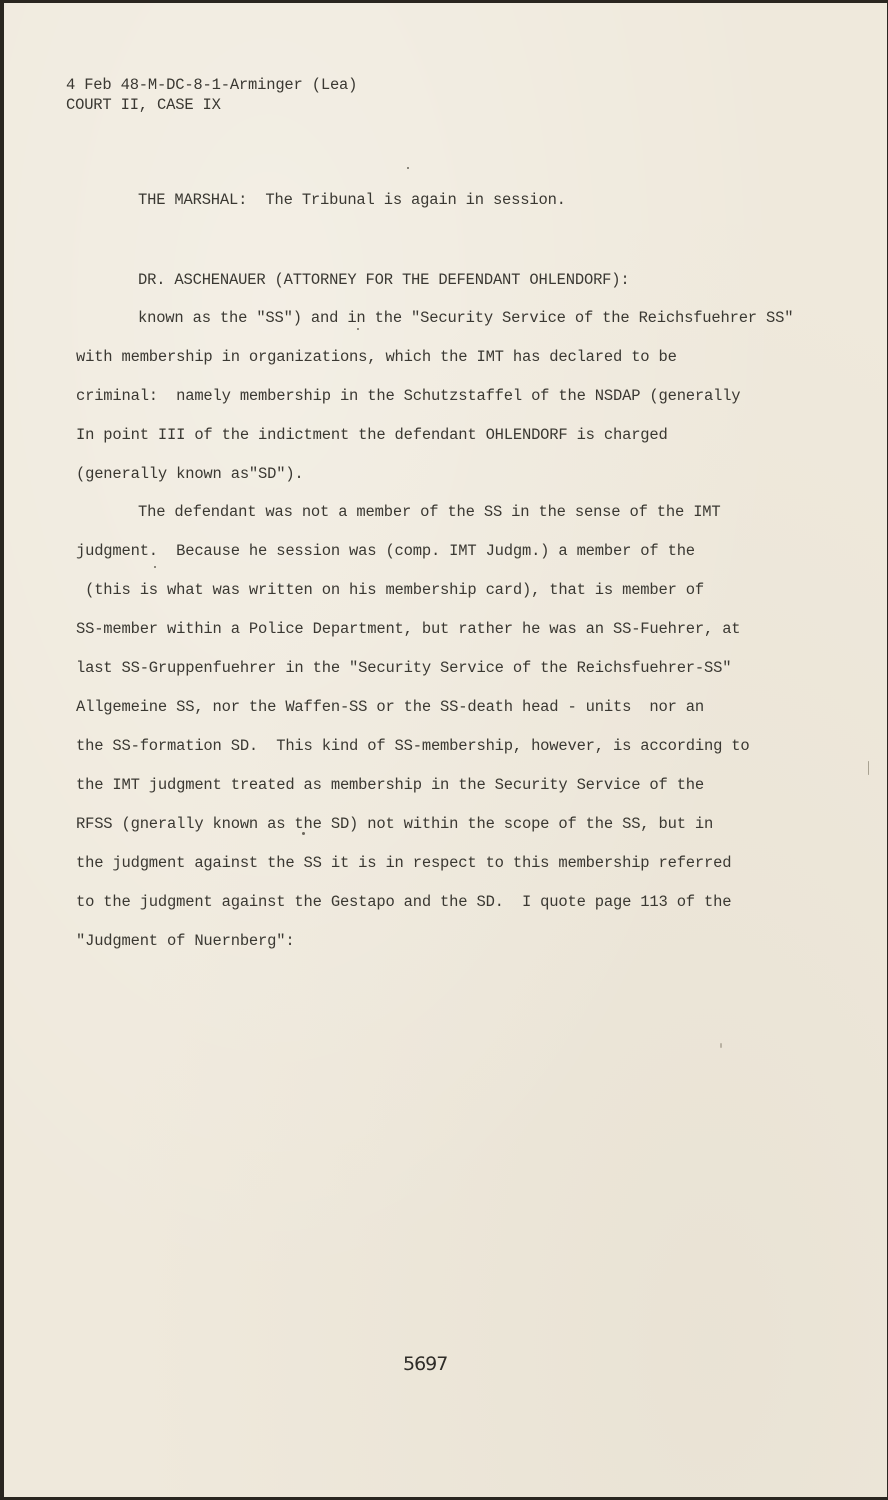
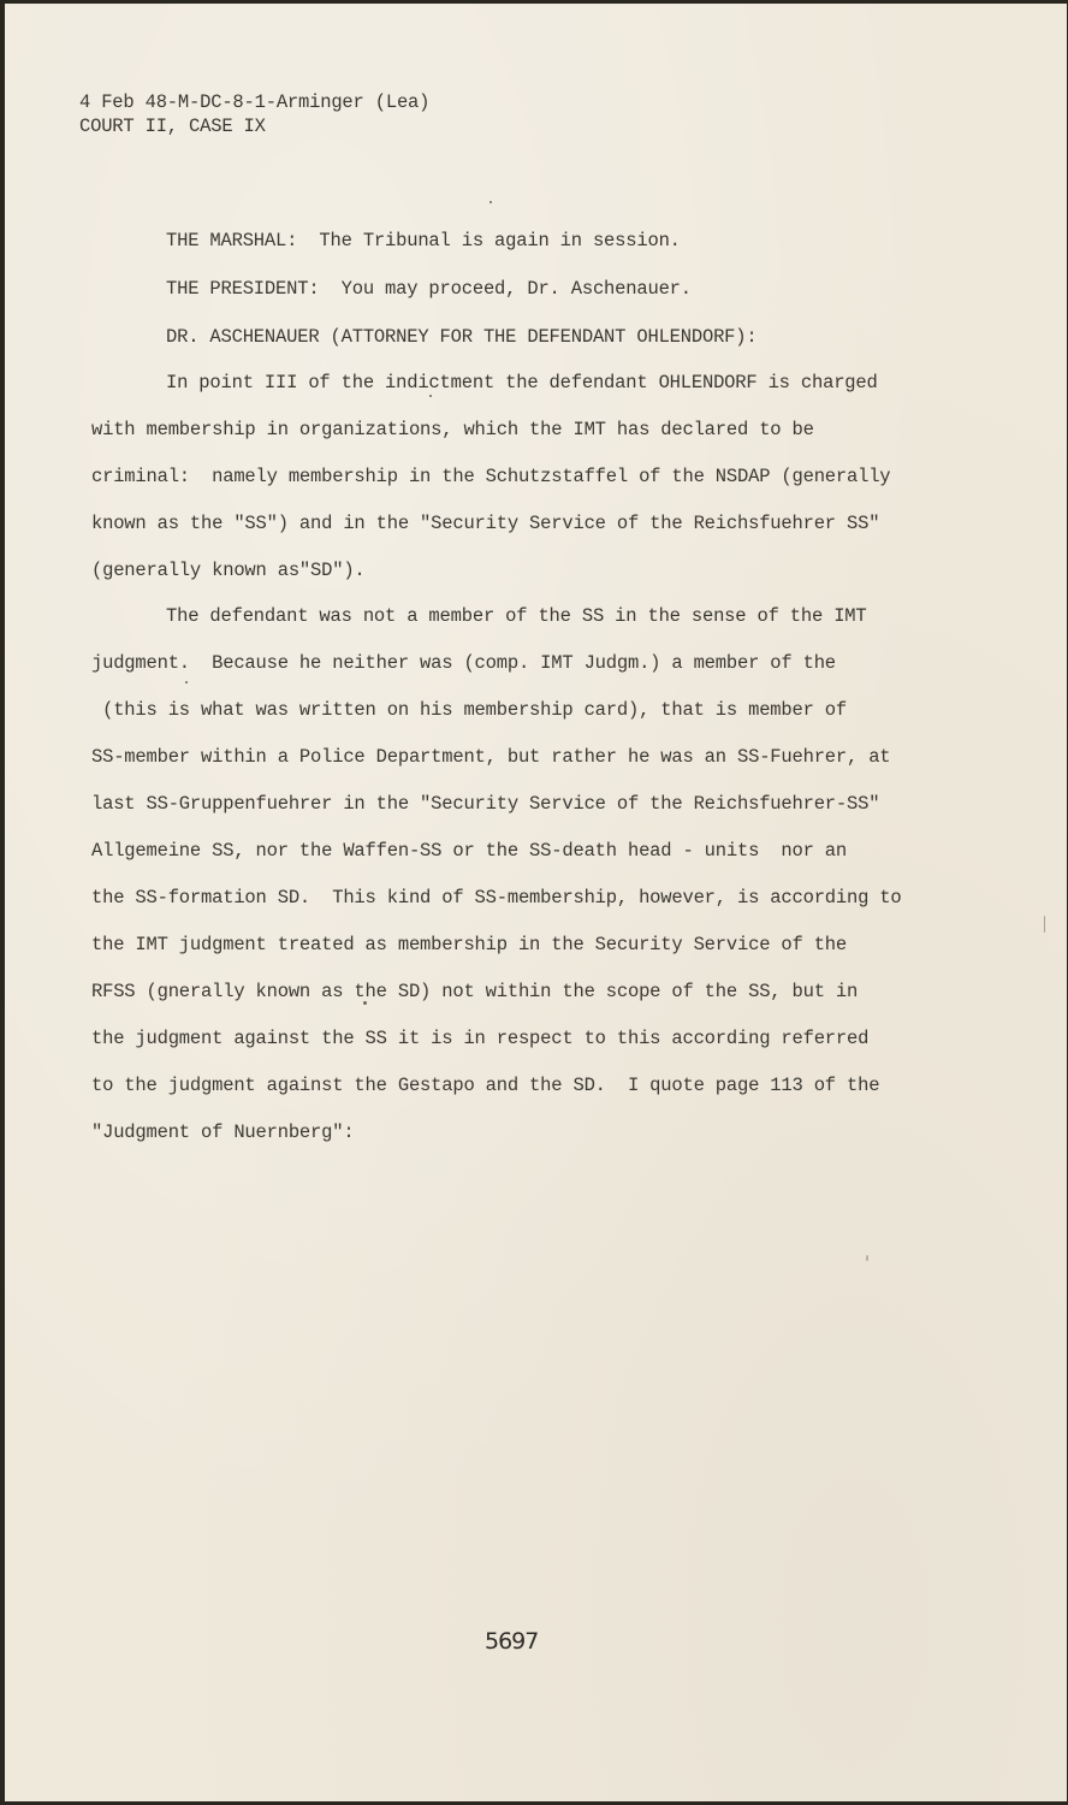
  4 Feb 48-M-DC-8-1-Arminger (Lea)
  COURT II, CASE IX
  THE MARSHAL: The Tribunal is again in session.
+ THE PRESIDENT: You may proceed, Dr. Aschenauer.
  DR. ASCHENAUER (ATTORNEY FOR THE DEFENDANT OHLENDORF):
- known as the "SS") and in the "Security Service of the Reichsfuehrer SS"
+ In point III of the indictment the defendant OHLENDORF is charged
  with membership in organizations, which the IMT has declared to be
  criminal: namely membership in the Schutzstaffel of the NSDAP (generally
- In point III of the indictment the defendant OHLENDORF is charged
+ known as the "SS") and in the "Security Service of the Reichsfuehrer SS"
  (generally known as"SD").
  The defendant was not a member of the SS in the sense of the IMT
- judgment. Because he session was (comp. IMT Judgm.) a member of the
+ judgment. Because he neither was (comp. IMT Judgm.) a member of the
  (this is what was written on his membership card), that is member of
  SS-member within a Police Department, but rather he was an SS-Fuehrer, at
  last SS-Gruppenfuehrer in the "Security Service of the Reichsfuehrer-SS"
  Allgemeine SS, nor the Waffen-SS or the SS-death head - units nor an
  the SS-formation SD. This kind of SS-membership, however, is according to
  the IMT judgment treated as membership in the Security Service of the
  RFSS (gnerally known as the SD) not within the scope of the SS, but in
- the judgment against the SS it is in respect to this membership referred
+ the judgment against the SS it is in respect to this according referred
  to the judgment against the Gestapo and the SD. I quote page 113 of the
  "Judgment of Nuernberg":
  5697
